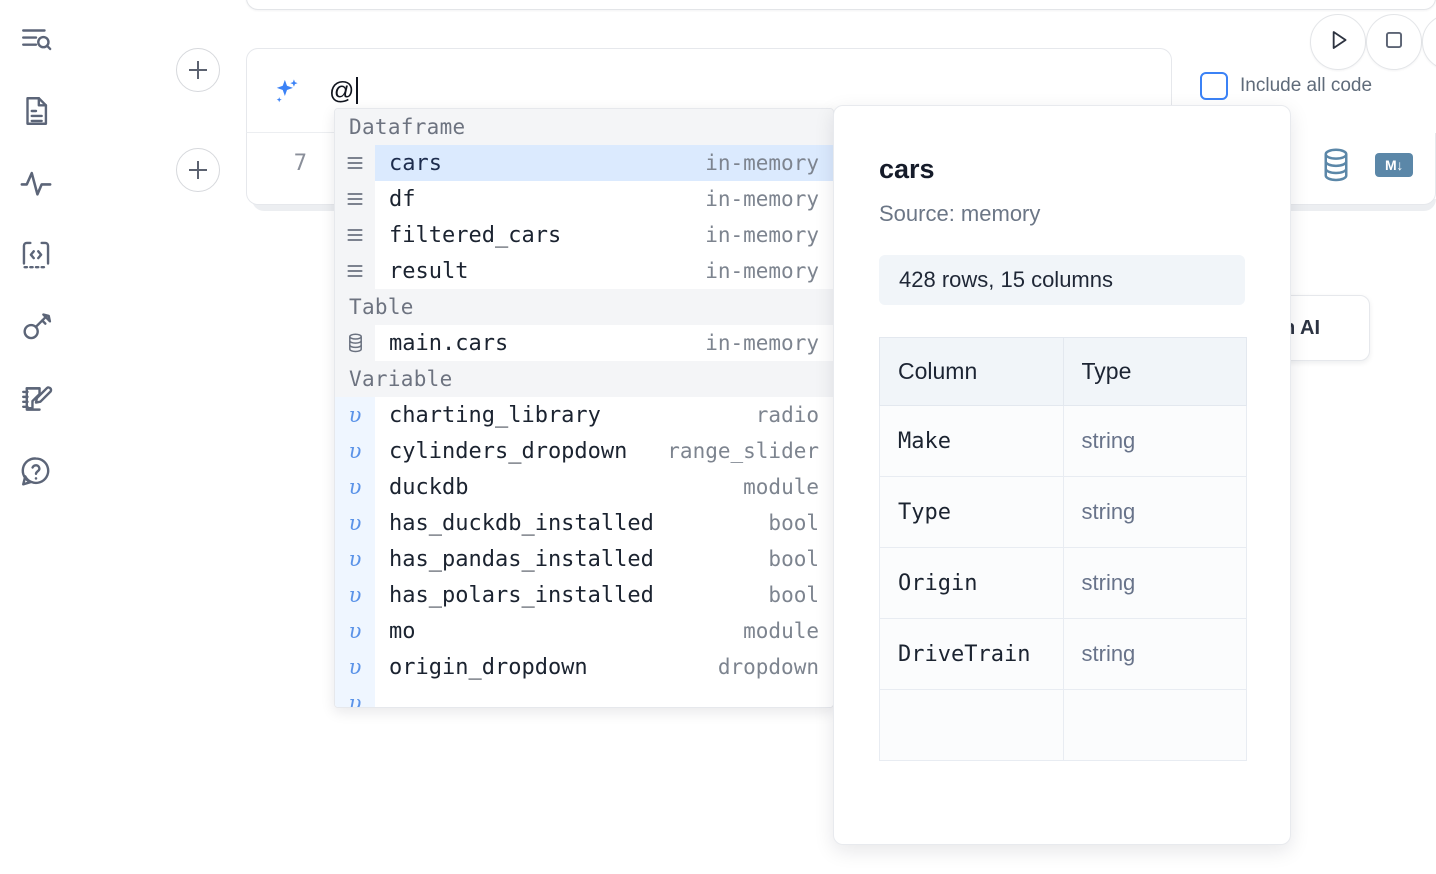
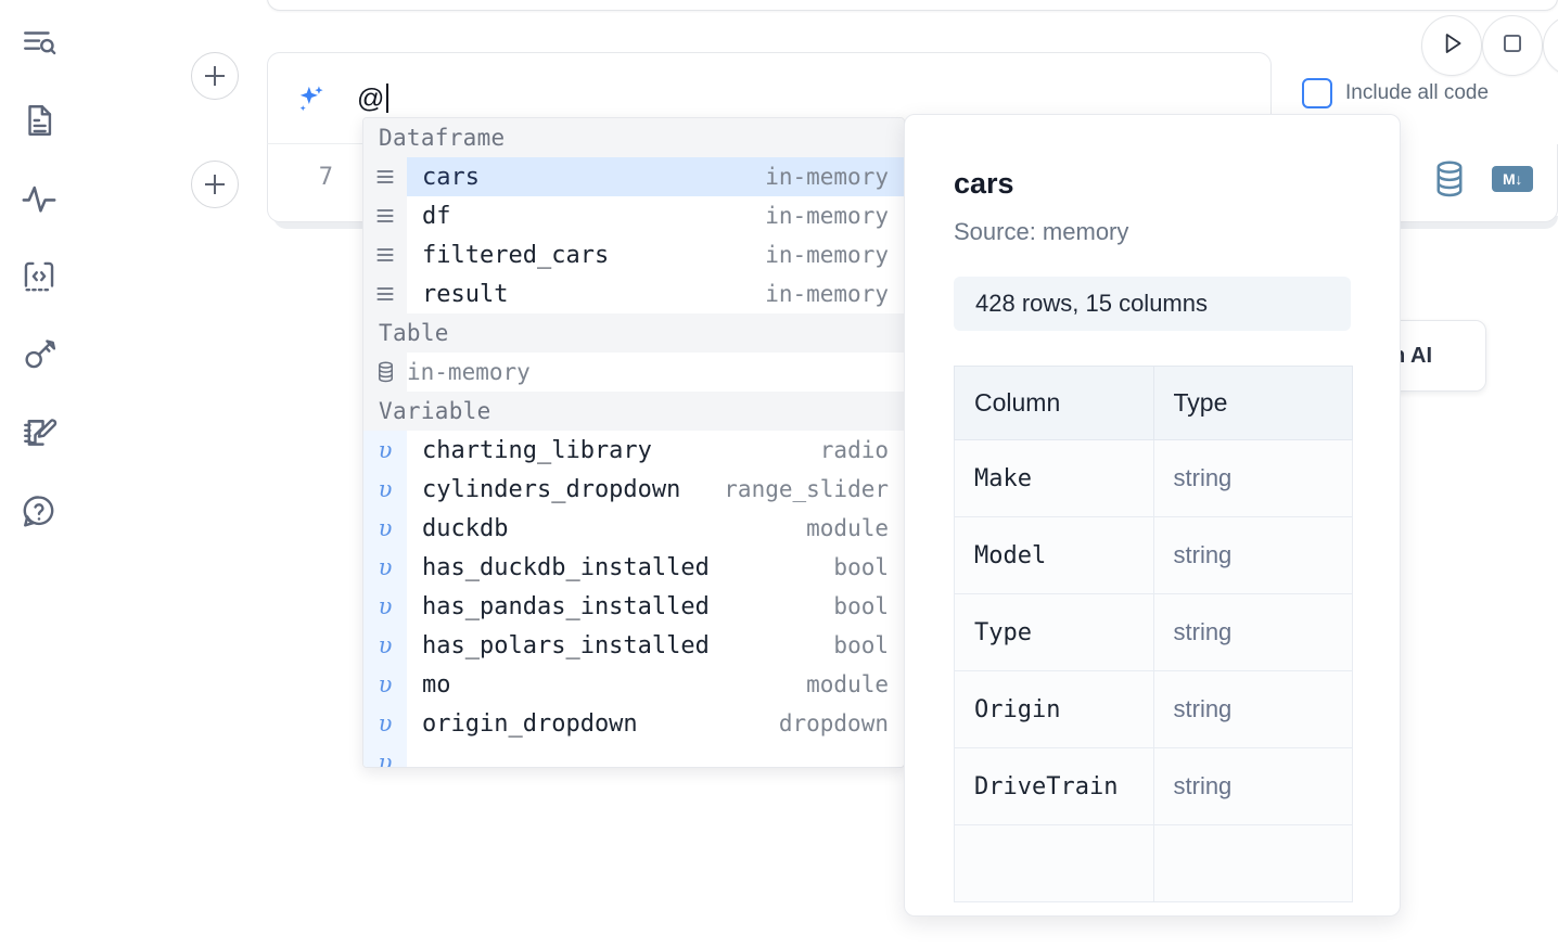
  7
  M↓
  @
  Include all code
  Dataframe
  cars
  in-memory
  df
  in-memory
  filtered_cars
  in-memory
  result
  in-memory
  Table
- main.cars
  in-memory
  Variable
  υ
  charting_library
  radio
  υ
  cylinders_dropdown
  range_slider
  υ
  duckdb
  module
  υ
  has_duckdb_installed
  bool
  υ
  has_pandas_installed
  bool
  υ
  has_polars_installed
  bool
  υ
  mo
  module
  υ
  origin_dropdown
  dropdown
  υ
  cars
  Source: memory
  428 rows, 15 columns
  Column	Type
  Make	string
+ Model	string
  Type	string
  Origin	string
  DriveTrain	string
